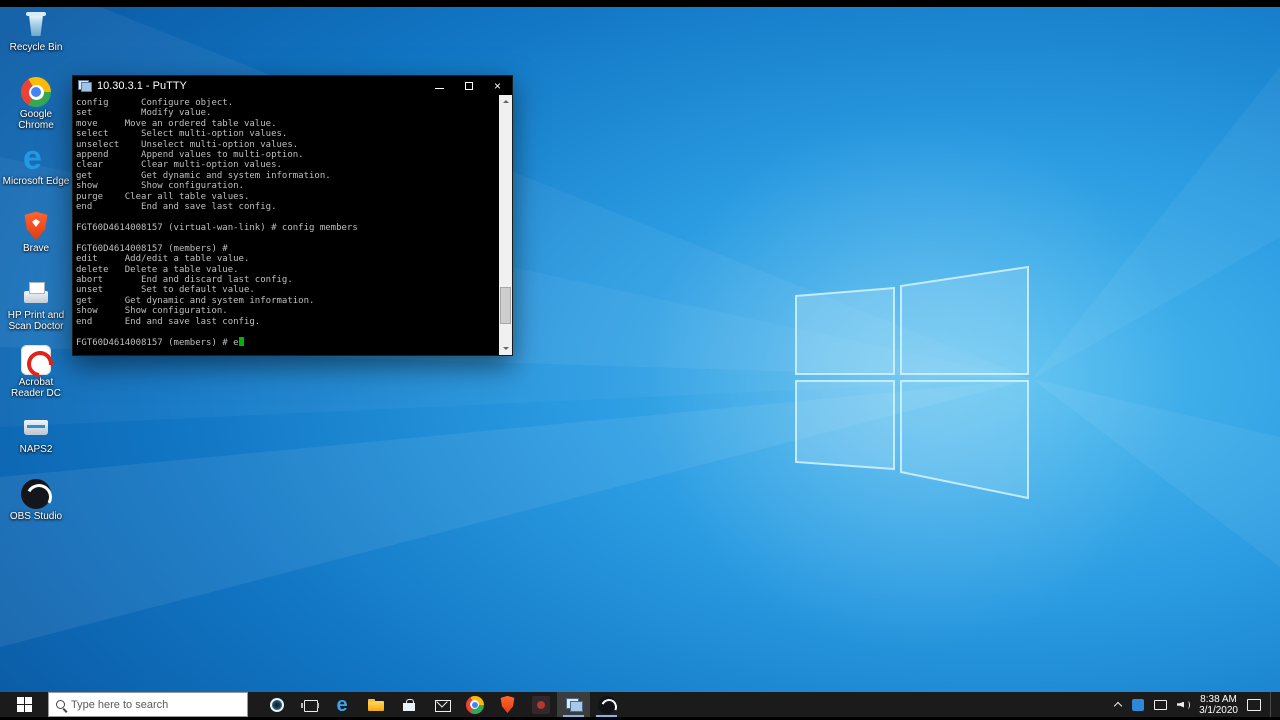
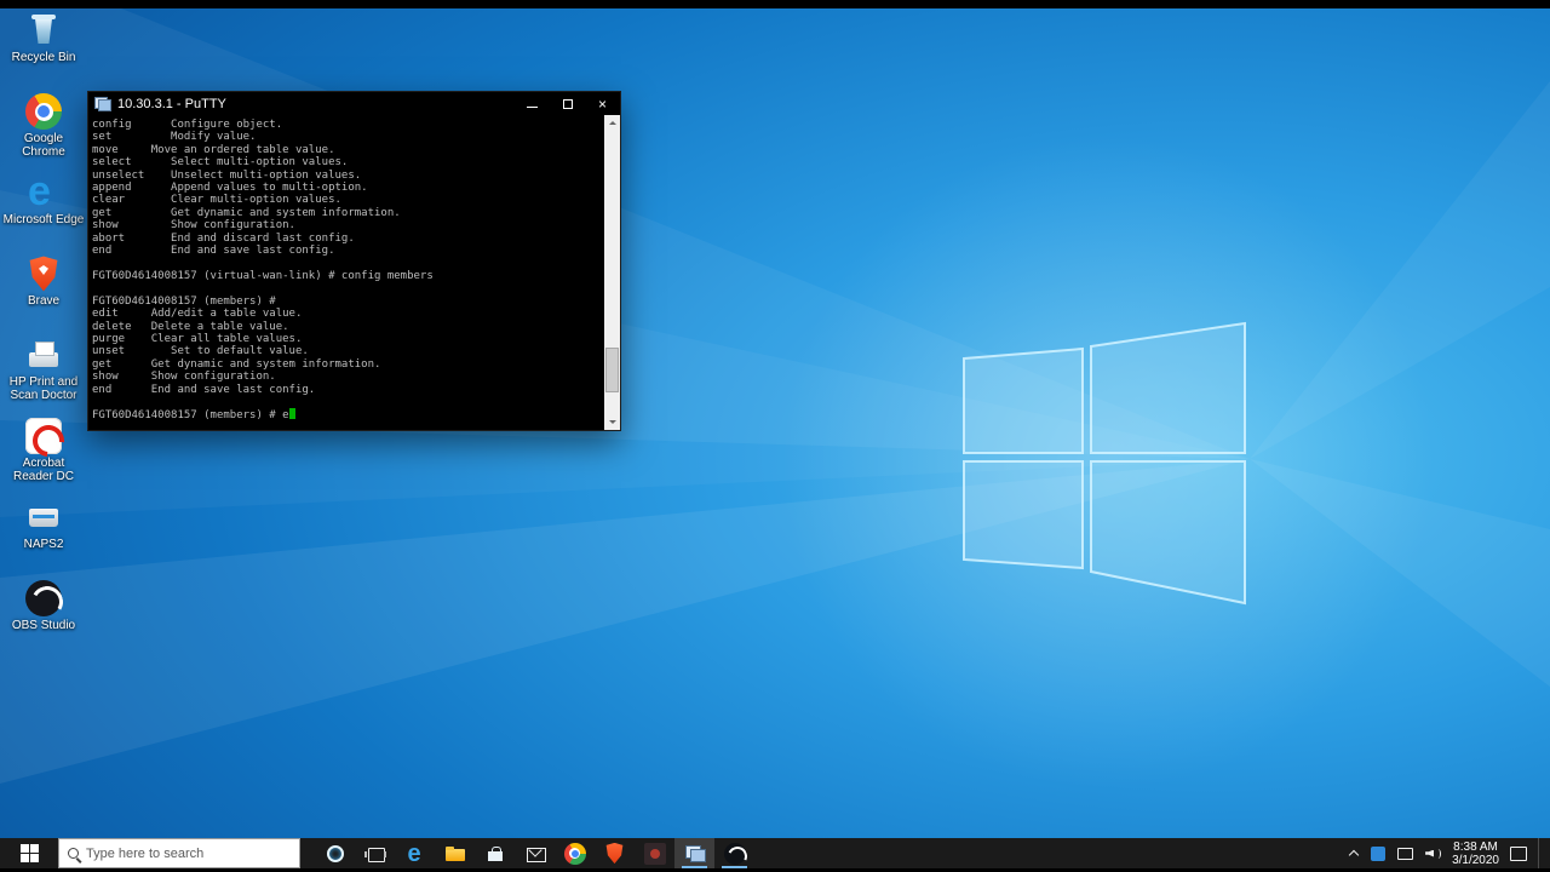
  Recycle Bin
  Google Chrome
  Microsoft Edge
  Brave
  HP Print and Scan Doctor
  Acrobat Reader DC
  NAPS2
  OBS Studio
  10.30.3.1 - PuTTY
  ×
  config Configure object.
  set Modify value.
  move Move an ordered table value.
  select Select multi-option values.
  unselect Unselect multi-option values.
  append Append values to multi-option.
  clear Clear multi-option values.
  get Get dynamic and system information.
  show Show configuration.
- purge Clear all table values.
+ abort End and discard last config.
  end End and save last config.
  FGT60D4614008157 (virtual-wan-link) # config members
  FGT60D4614008157 (members) #
  edit Add/edit a table value.
  delete Delete a table value.
- abort End and discard last config.
+ purge Clear all table values.
  unset Set to default value.
  get Get dynamic and system information.
  show Show configuration.
  end End and save last config.
  FGT60D4614008157 (members) # e
  Type here to search
  8:38 AM
  3/1/2020
